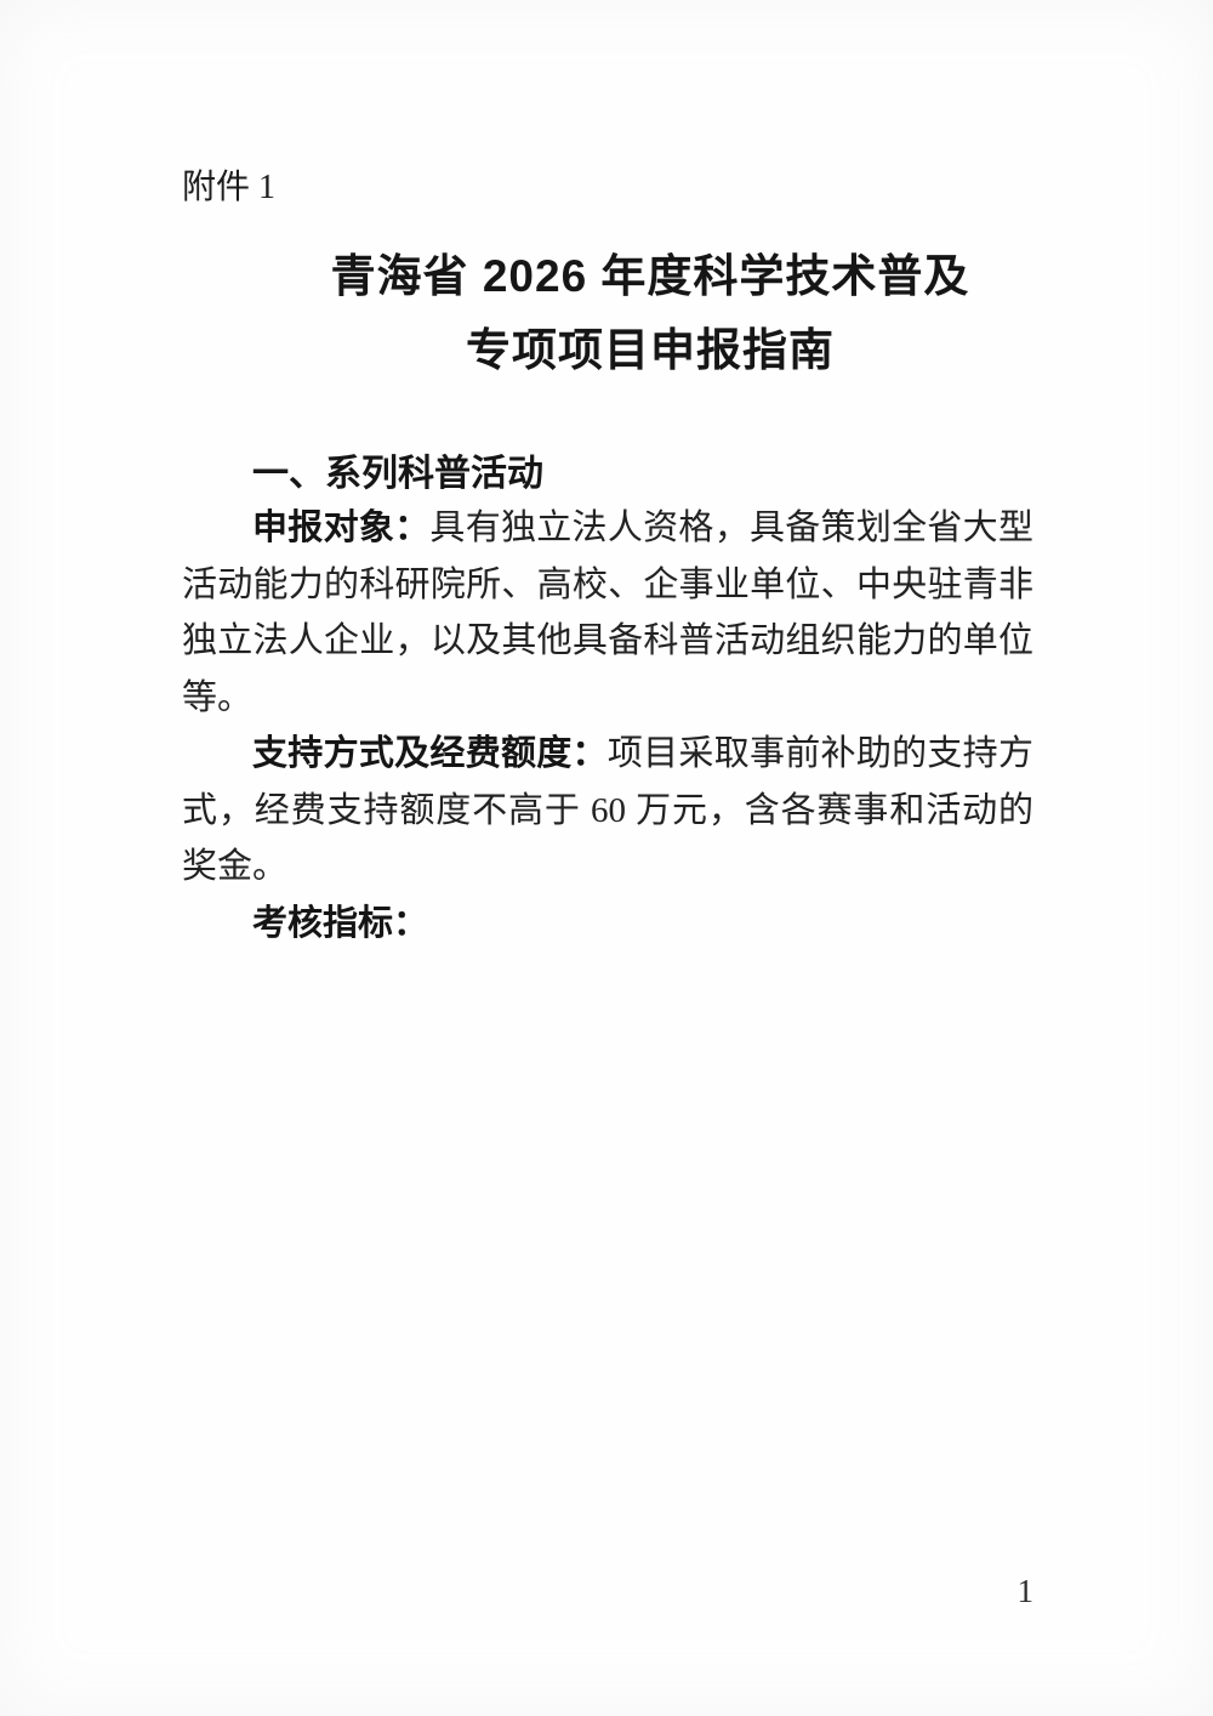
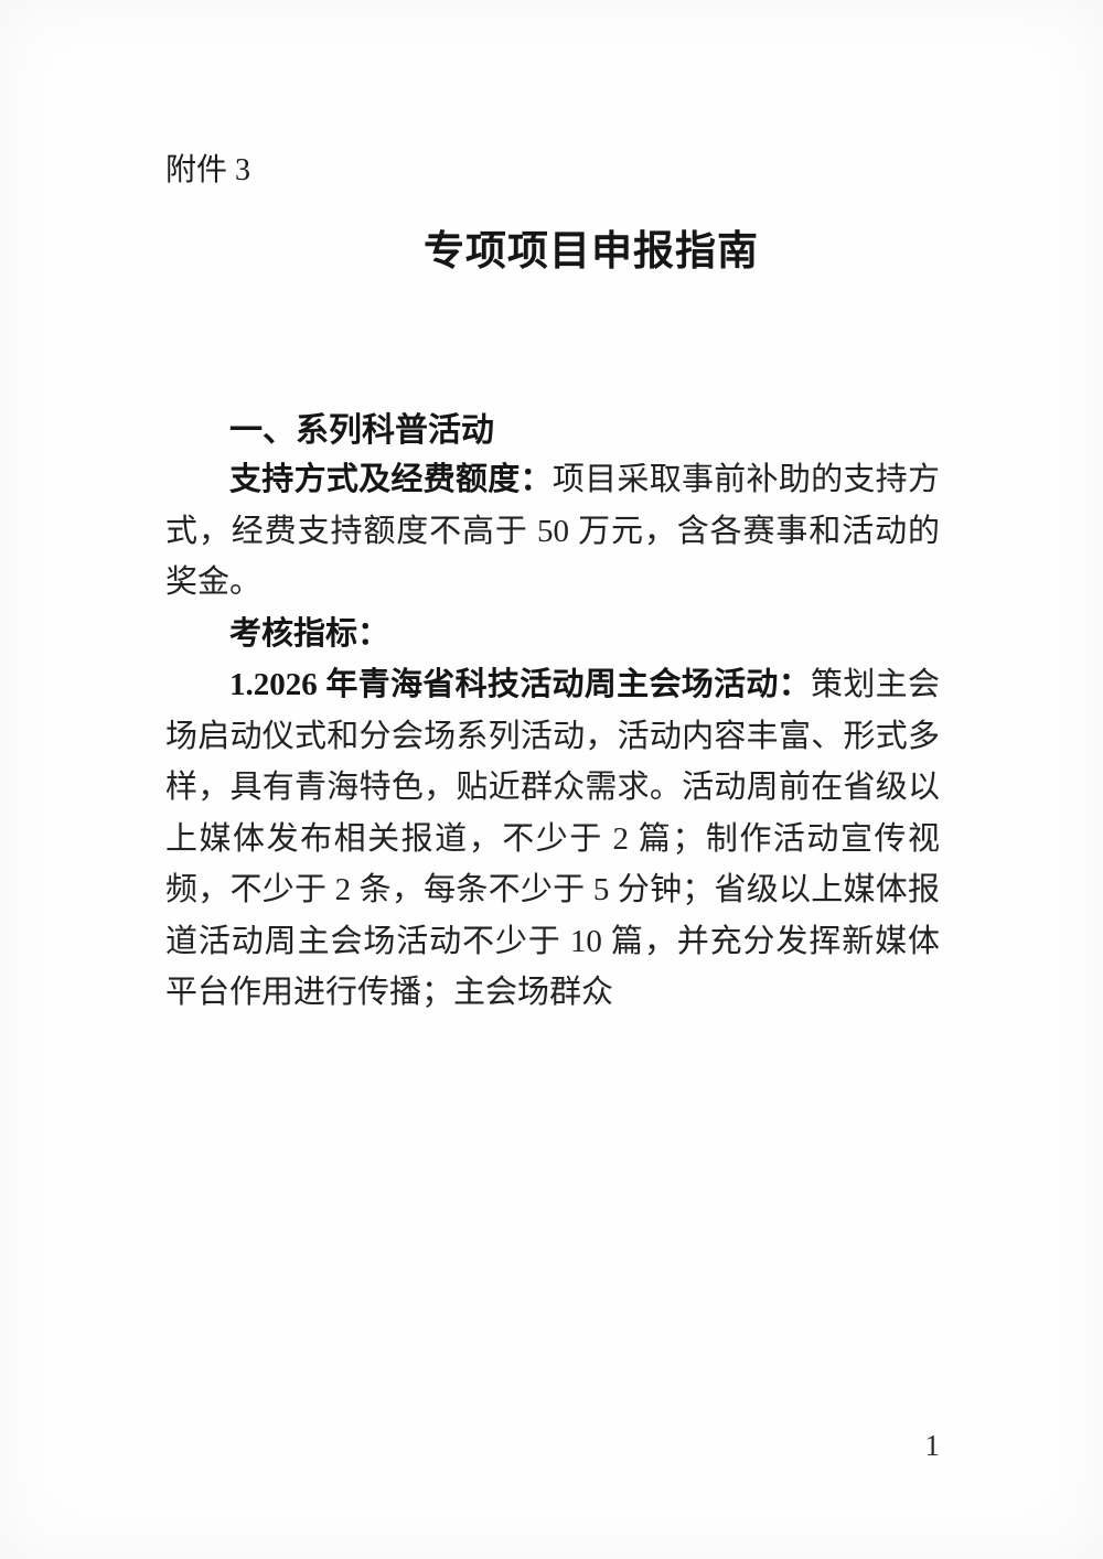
- 附件 1
+ 附件 3
- 青海省 2026 年度科学技术普及
  专项项目申报指南
  一、系列科普活动
- 申报对象：具有独立法人资格，具备策划全省大型活动能力的科研院所、高校、企事业单位、中央驻青非独立法人企业，以及其他具备科普活动组织能力的单位等。
- 支持方式及经费额度：项目采取事前补助的支持方式，经费支持额度不高于 60 万元，含各赛事和活动的奖金。
+ 支持方式及经费额度：项目采取事前补助的支持方式，经费支持额度不高于 50 万元，含各赛事和活动的奖金。
  考核指标：
+ 1.2026 年青海省科技活动周主会场活动：策划主会场启动仪式和分会场系列活动，活动内容丰富、形式多样，具有青海特色，贴近群众需求。活动周前在省级以上媒体发布相关报道，不少于 2 篇；制作活动宣传视频，不少于 2 条，每条不少于 5 分钟；省级以上媒体报道活动周主会场活动不少于 10 篇，并充分发挥新媒体平台作用进行传播；主会场群众
  1
